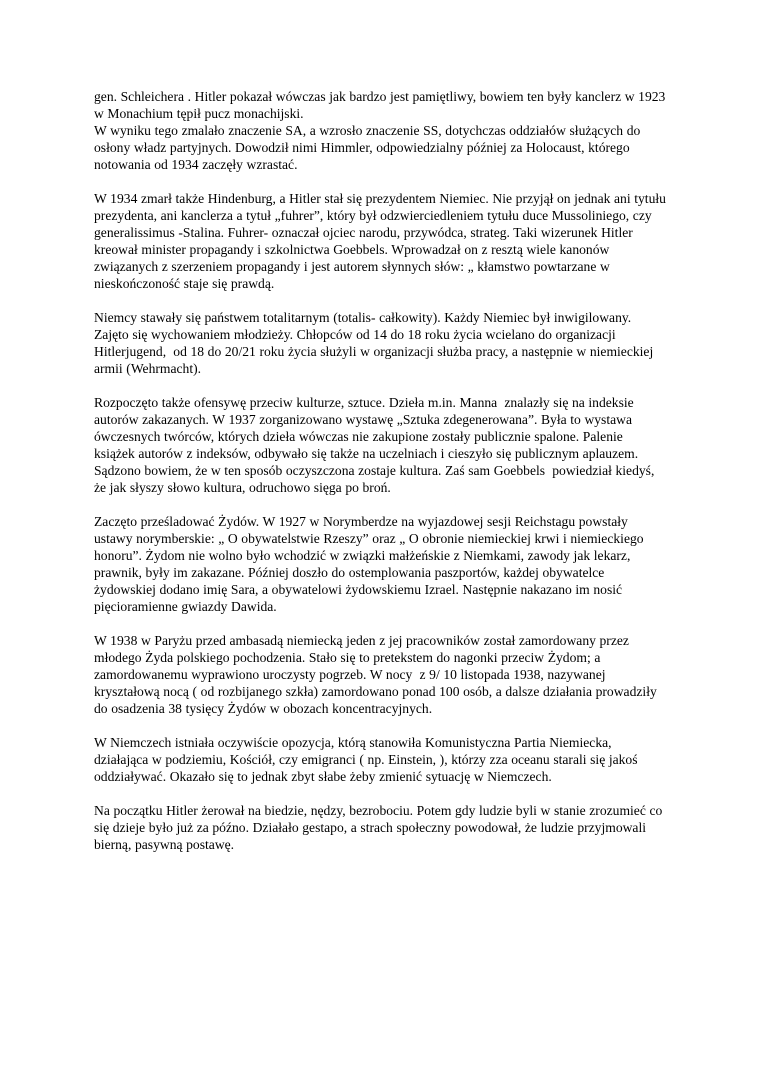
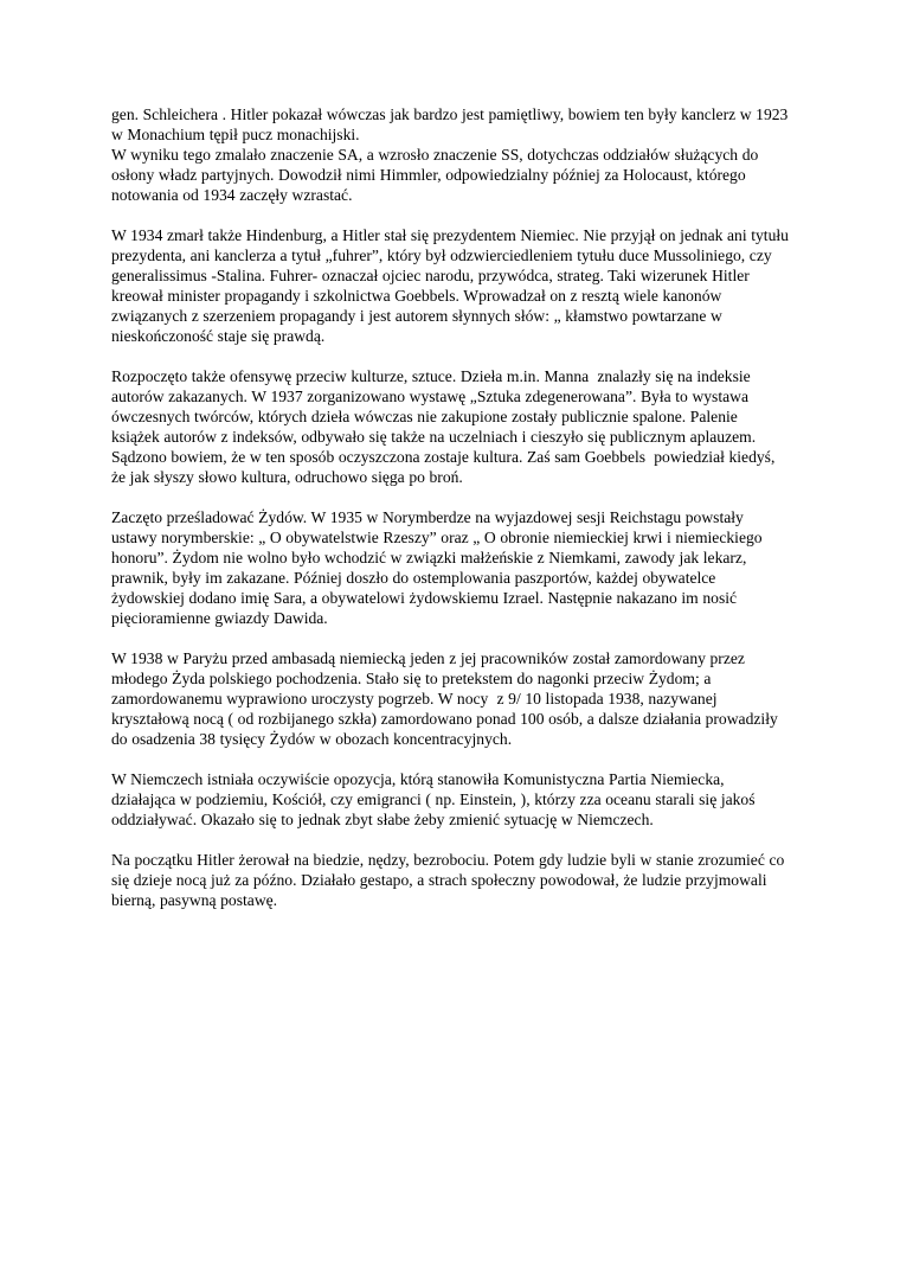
  gen. Schleichera . Hitler pokazał wówczas jak bardzo jest pamiętliwy, bowiem ten były kanclerz w 1923 w Monachium tępił pucz monachijski.
  W wyniku tego zmalało znaczenie SA, a wzrosło znaczenie SS, dotychczas oddziałów służących do osłony władz partyjnych. Dowodził nimi Himmler, odpowiedzialny później za Holocaust, którego notowania od 1934 zaczęły wzrastać.
  W 1934 zmarł także Hindenburg, a Hitler stał się prezydentem Niemiec. Nie przyjął on jednak ani tytułu prezydenta, ani kanclerza a tytuł „fuhrer”, który był odzwierciedleniem tytułu duce Mussoliniego, czy generalissimus -Stalina. Fuhrer- oznaczał ojciec narodu, przywódca, strateg. Taki wizerunek Hitler kreował minister propagandy i szkolnictwa Goebbels. Wprowadzał on z resztą wiele kanonów związanych z szerzeniem propagandy i jest autorem słynnych słów: „ kłamstwo powtarzane w nieskończoność staje się prawdą.
- Niemcy stawały się państwem totalitarnym (totalis- całkowity). Każdy Niemiec był inwigilowany. Zajęto się wychowaniem młodzieży. Chłopców od 14 do 18 roku życia wcielano do organizacji Hitlerjugend, od 18 do 20/21 roku życia służyli w organizacji służba pracy, a następnie w niemieckiej armii (Wehrmacht).
  Rozpoczęto także ofensywę przeciw kulturze, sztuce. Dzieła m.in. Manna znalazły się na indeksie autorów zakazanych. W 1937 zorganizowano wystawę „Sztuka zdegenerowana”. Była to wystawa ówczesnych twórców, których dzieła wówczas nie zakupione zostały publicznie spalone. Palenie książek autorów z indeksów, odbywało się także na uczelniach i cieszyło się publicznym aplauzem. Sądzono bowiem, że w ten sposób oczyszczona zostaje kultura. Zaś sam Goebbels powiedział kiedyś, że jak słyszy słowo kultura, odruchowo sięga po broń.
- Zaczęto prześladować Żydów. W 1927 w Norymberdze na wyjazdowej sesji Reichstagu powstały ustawy norymberskie: „ O obywatelstwie Rzeszy” oraz „ O obronie niemieckiej krwi i niemieckiego honoru”. Żydom nie wolno było wchodzić w związki małżeńskie z Niemkami, zawody jak lekarz, prawnik, były im zakazane. Później doszło do ostemplowania paszportów, każdej obywatelce żydowskiej dodano imię Sara, a obywatelowi żydowskiemu Izrael. Następnie nakazano im nosić pięcioramienne gwiazdy Dawida.
+ Zaczęto prześladować Żydów. W 1935 w Norymberdze na wyjazdowej sesji Reichstagu powstały ustawy norymberskie: „ O obywatelstwie Rzeszy” oraz „ O obronie niemieckiej krwi i niemieckiego honoru”. Żydom nie wolno było wchodzić w związki małżeńskie z Niemkami, zawody jak lekarz, prawnik, były im zakazane. Później doszło do ostemplowania paszportów, każdej obywatelce żydowskiej dodano imię Sara, a obywatelowi żydowskiemu Izrael. Następnie nakazano im nosić pięcioramienne gwiazdy Dawida.
  W 1938 w Paryżu przed ambasadą niemiecką jeden z jej pracowników został zamordowany przez młodego Żyda polskiego pochodzenia. Stało się to pretekstem do nagonki przeciw Żydom; a zamordowanemu wyprawiono uroczysty pogrzeb. W nocy z 9/ 10 listopada 1938, nazywanej kryształową nocą ( od rozbijanego szkła) zamordowano ponad 100 osób, a dalsze działania prowadziły do osadzenia 38 tysięcy Żydów w obozach koncentracyjnych.
  W Niemczech istniała oczywiście opozycja, którą stanowiła Komunistyczna Partia Niemiecka, działająca w podziemiu, Kościół, czy emigranci ( np. Einstein, ), którzy zza oceanu starali się jakoś oddziaływać. Okazało się to jednak zbyt słabe żeby zmienić sytuację w Niemczech.
- Na początku Hitler żerował na biedzie, nędzy, bezrobociu. Potem gdy ludzie byli w stanie zrozumieć co się dzieje było już za późno. Działało gestapo, a strach społeczny powodował, że ludzie przyjmowali bierną, pasywną postawę.
+ Na początku Hitler żerował na biedzie, nędzy, bezrobociu. Potem gdy ludzie byli w stanie zrozumieć co się dzieje nocą już za późno. Działało gestapo, a strach społeczny powodował, że ludzie przyjmowali bierną, pasywną postawę.
